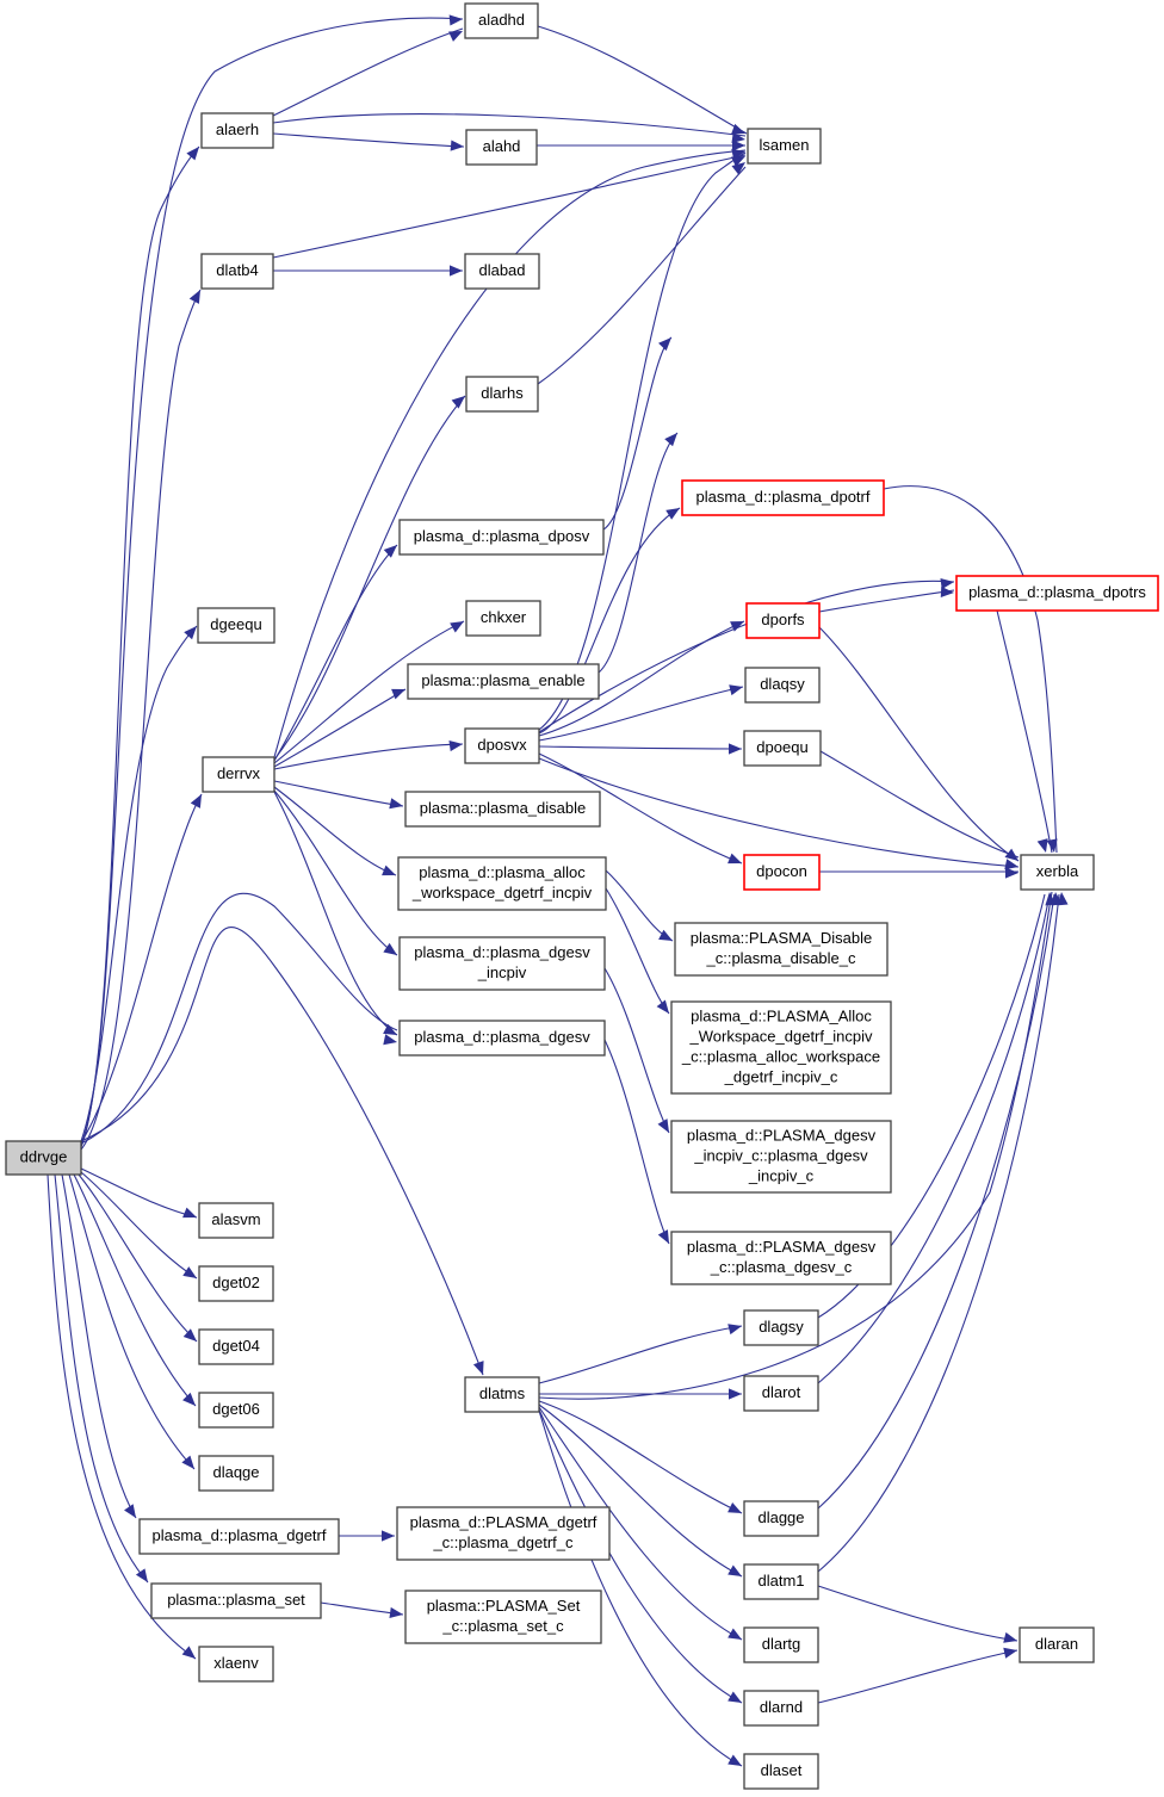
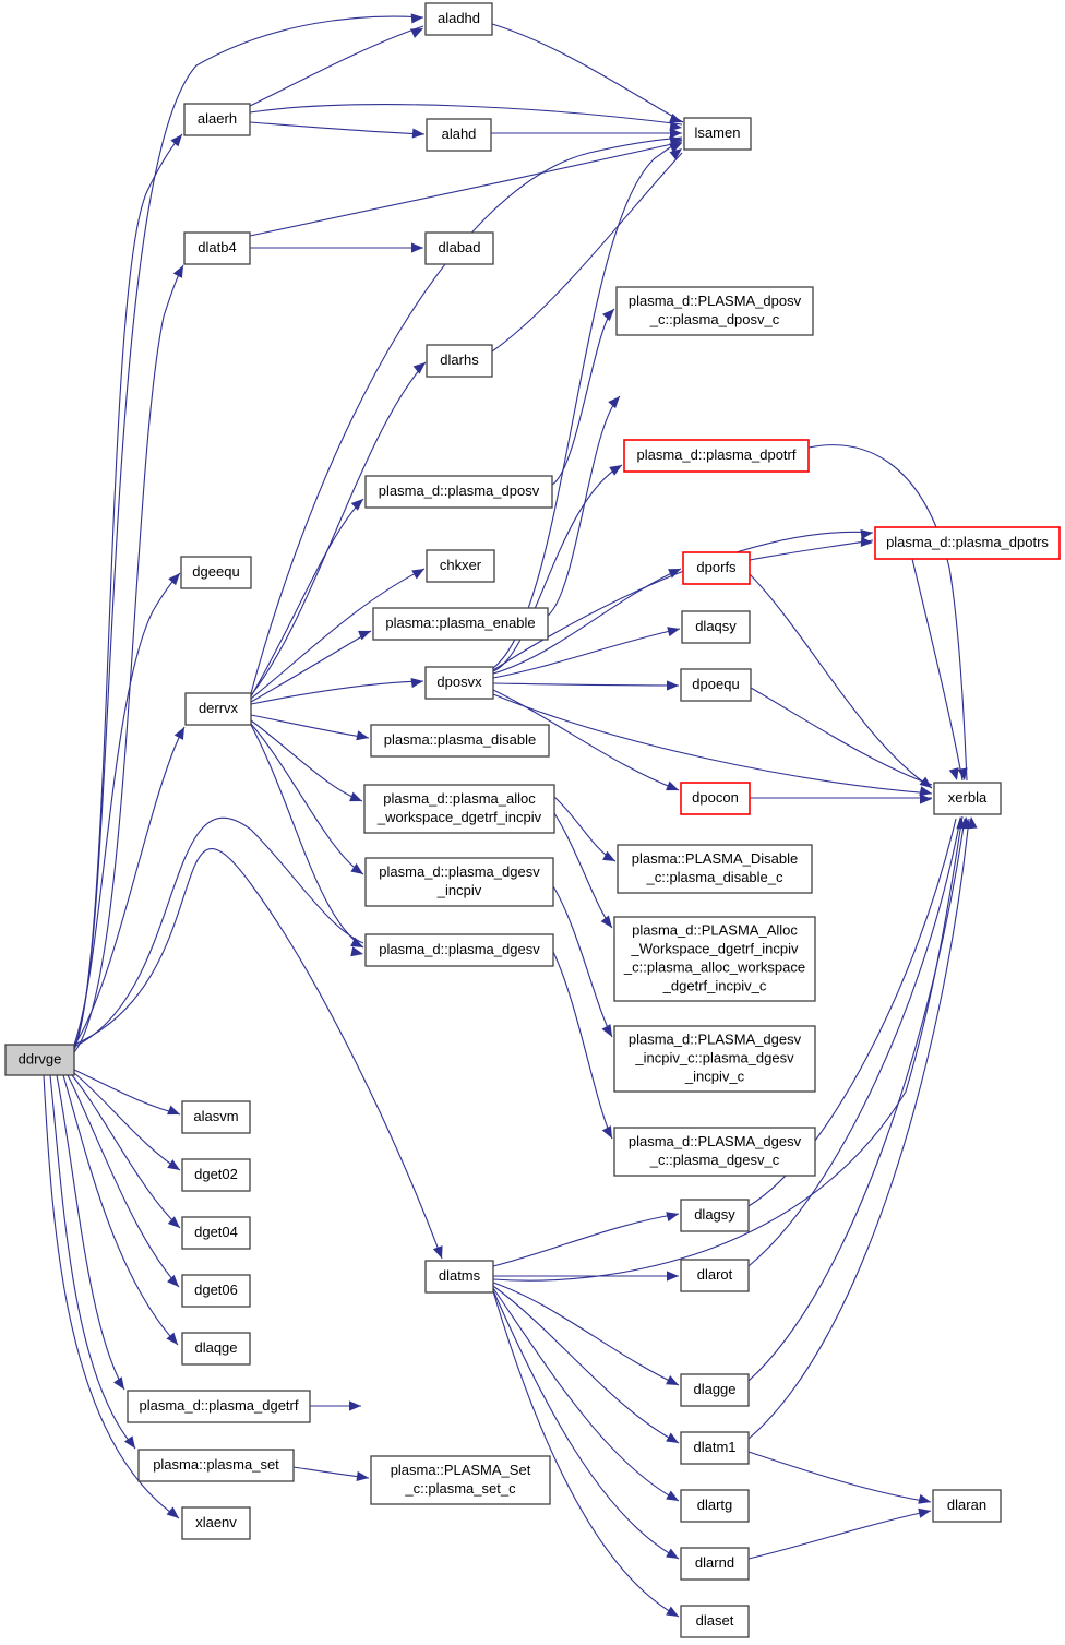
  ddrvge
  aladhd
  alaerh
  alahd
  lsamen
  dlatb4
  dlabad
  dlarhs
+ plasma_d::PLASMA_dposv
+ _c::plasma_dposv_c
  plasma_d::plasma_dpotrf
  plasma_d::plasma_dpotrs
  plasma_d::plasma_dposv
  dgeequ
  chkxer
  dporfs
  plasma::plasma_enable
  dlaqsy
  derrvx
  dposvx
  dpoequ
  plasma::plasma_disable
  dpocon
  xerbla
  plasma_d::plasma_alloc
  _workspace_dgetrf_incpiv
  plasma::PLASMA_Disable
  _c::plasma_disable_c
  plasma_d::plasma_dgesv
  _incpiv
  plasma_d::PLASMA_Alloc
  _Workspace_dgetrf_incpiv
  _c::plasma_alloc_workspace
  _dgetrf_incpiv_c
  plasma_d::plasma_dgesv
  plasma_d::PLASMA_dgesv
  _incpiv_c::plasma_dgesv
  _incpiv_c
  plasma_d::PLASMA_dgesv
  _c::plasma_dgesv_c
  alasvm
  dget02
  dget04
  dget06
  dlaqge
  plasma_d::plasma_dgetrf
- plasma_d::PLASMA_dgetrf
- _c::plasma_dgetrf_c
  plasma::plasma_set
  plasma::PLASMA_Set
  _c::plasma_set_c
  xlaenv
  dlatms
  dlagsy
  dlarot
  dlagge
  dlatm1
  dlartg
  dlarnd
  dlaset
  dlaran
